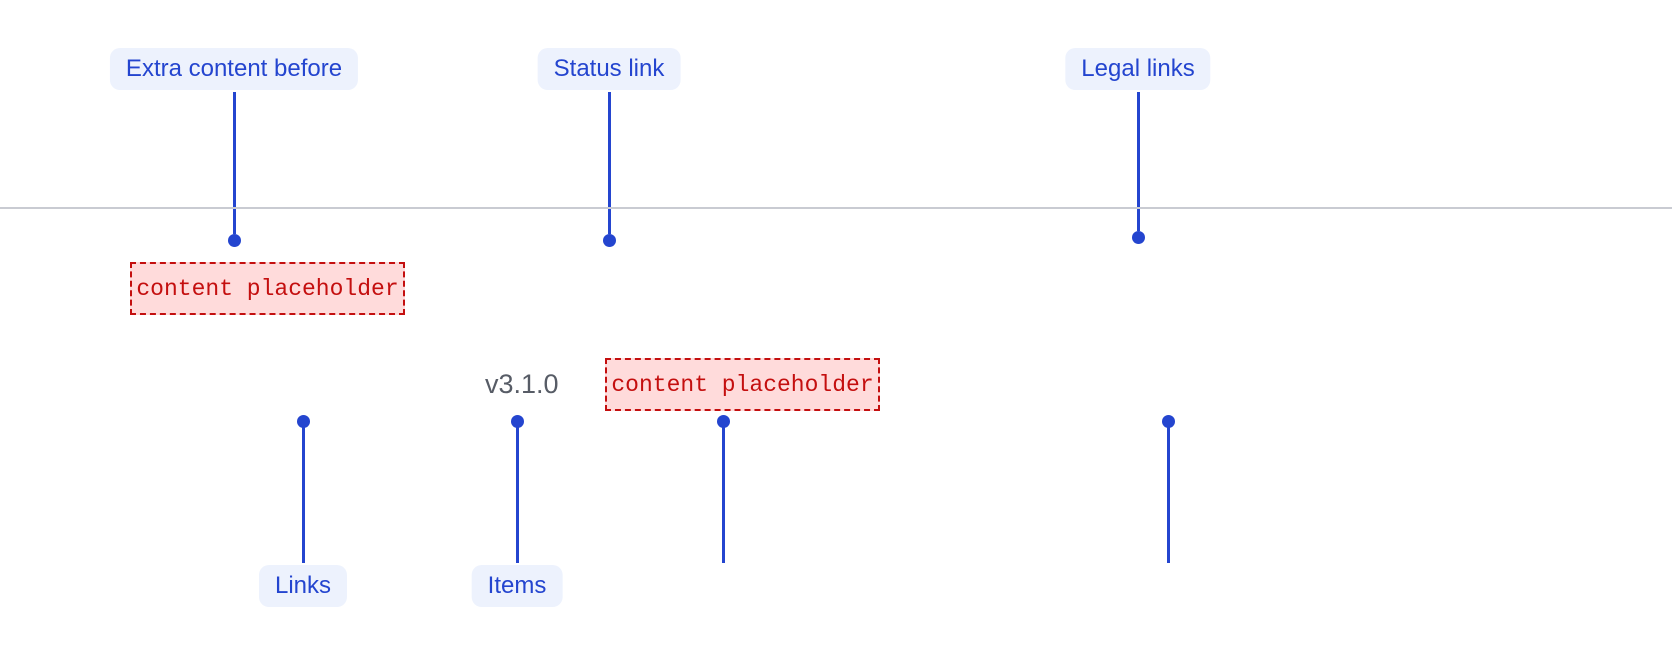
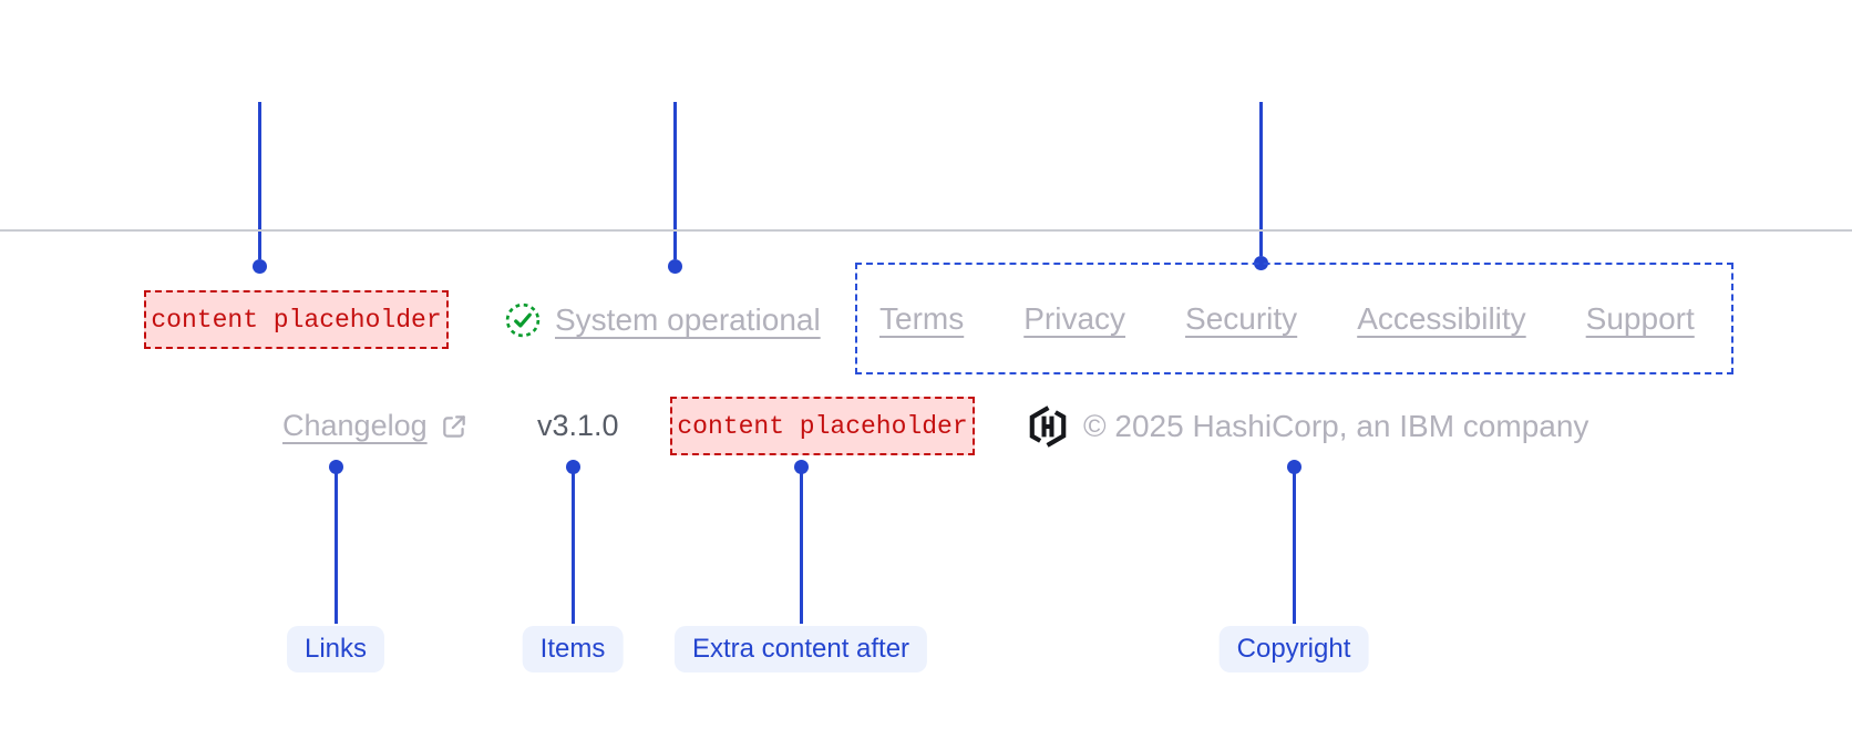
- Extra content before
- Status link
- Legal links
  content placeholder
+ System operational
+ Terms
+ Privacy
+ Security
+ Accessibility
+ Support
+ Changelog
  v3.1.0
  content placeholder
+ © 2025 HashiCorp, an IBM company
  Links
  Items
+ Extra content after
+ Copyright
